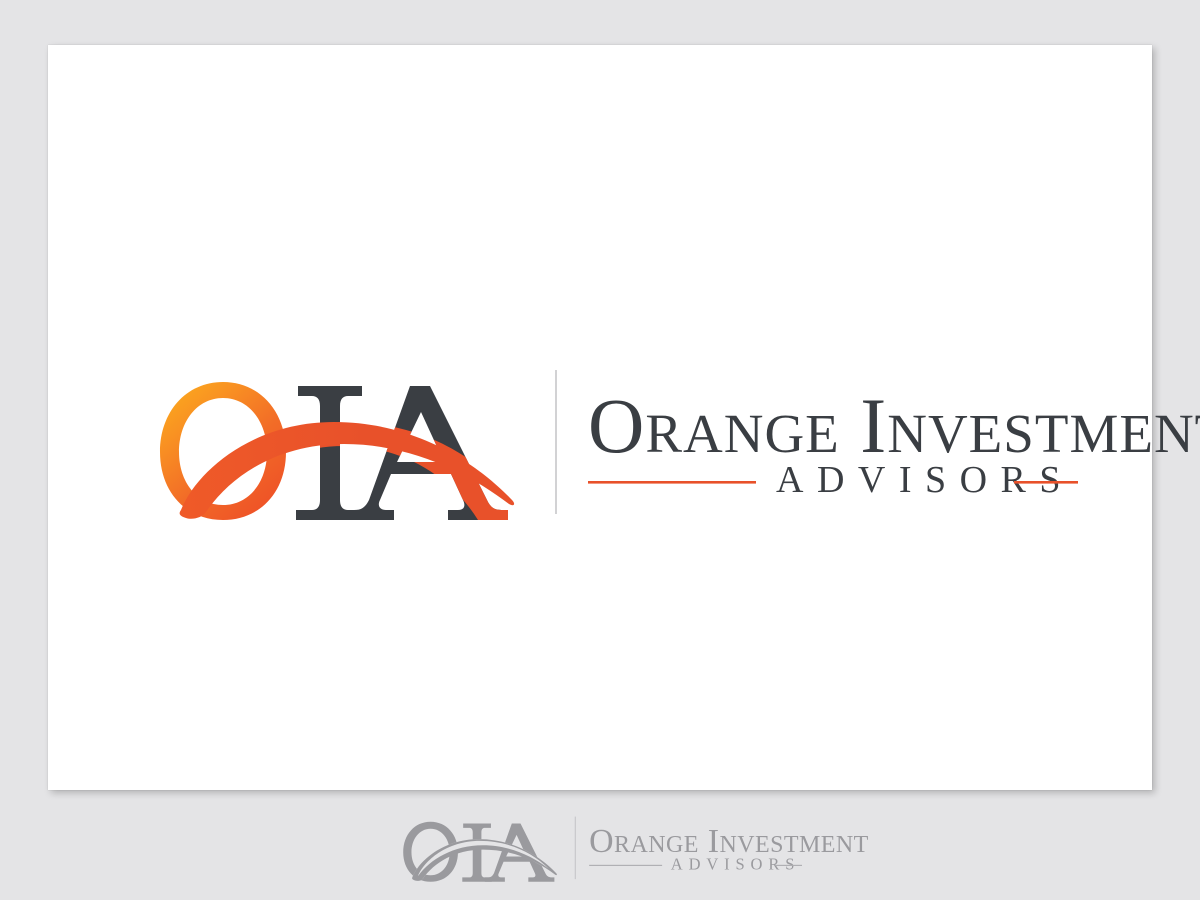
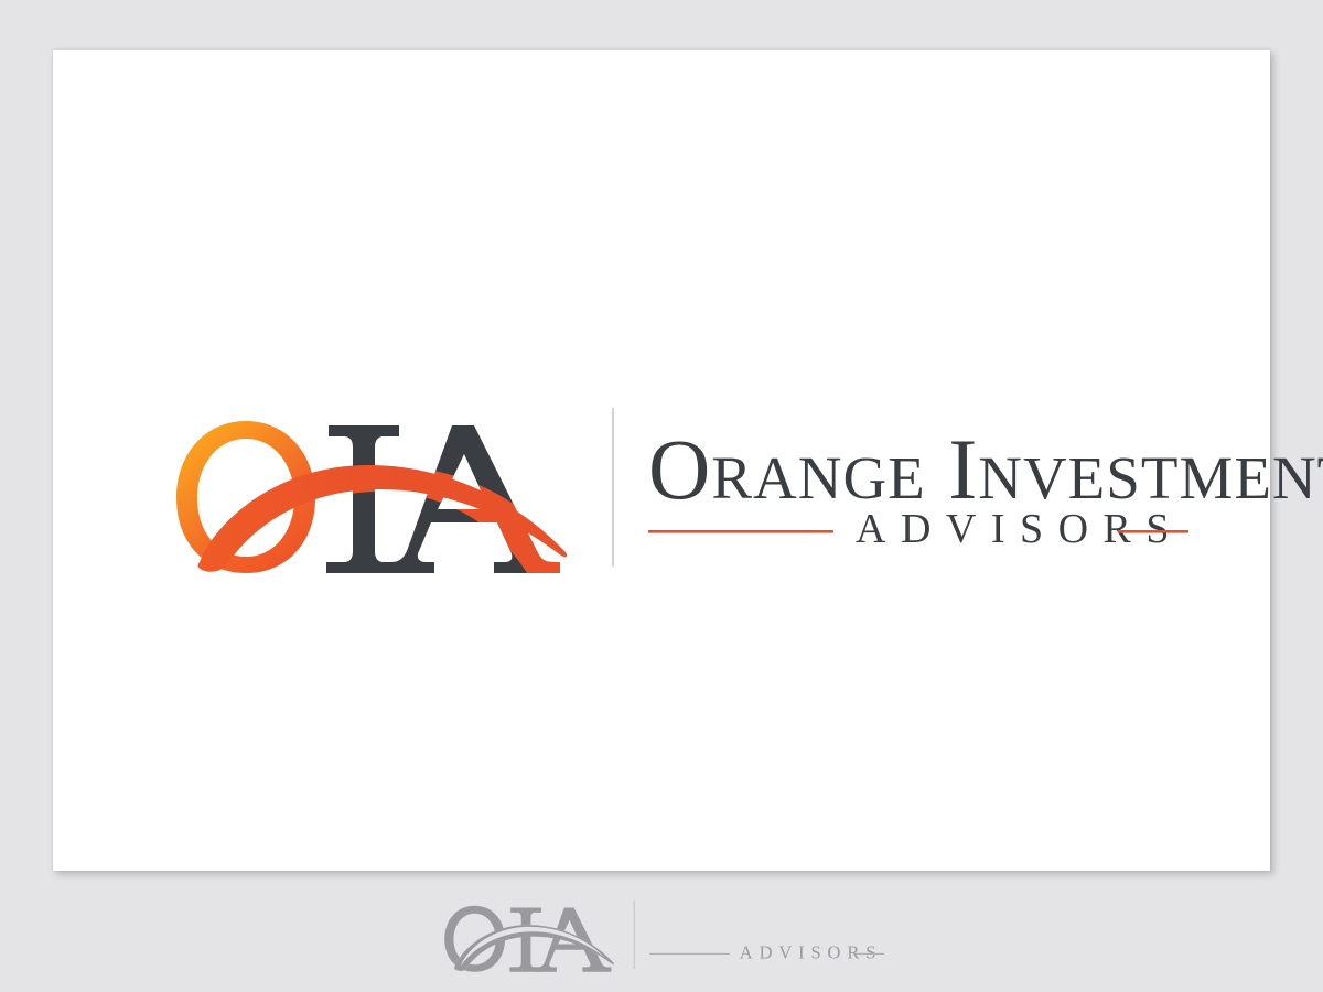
  Orange Investmen
  ADVISORS
- Orange Investment
  ADVISORS
